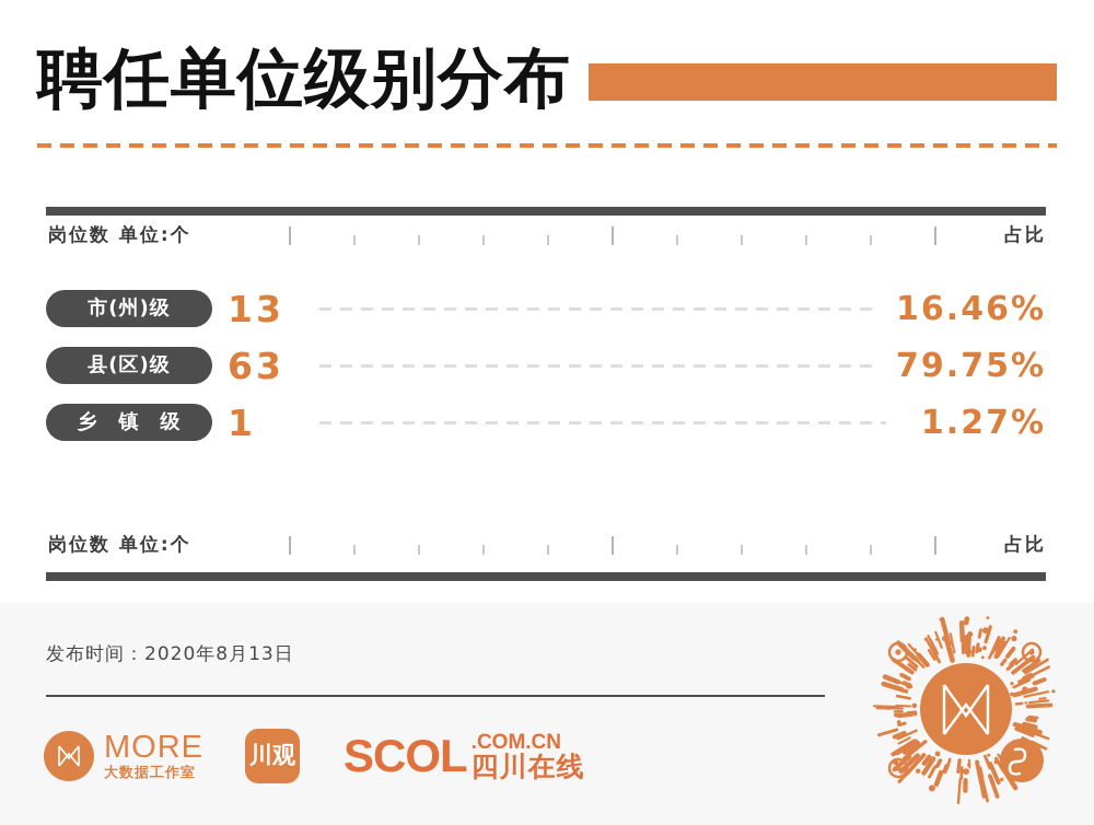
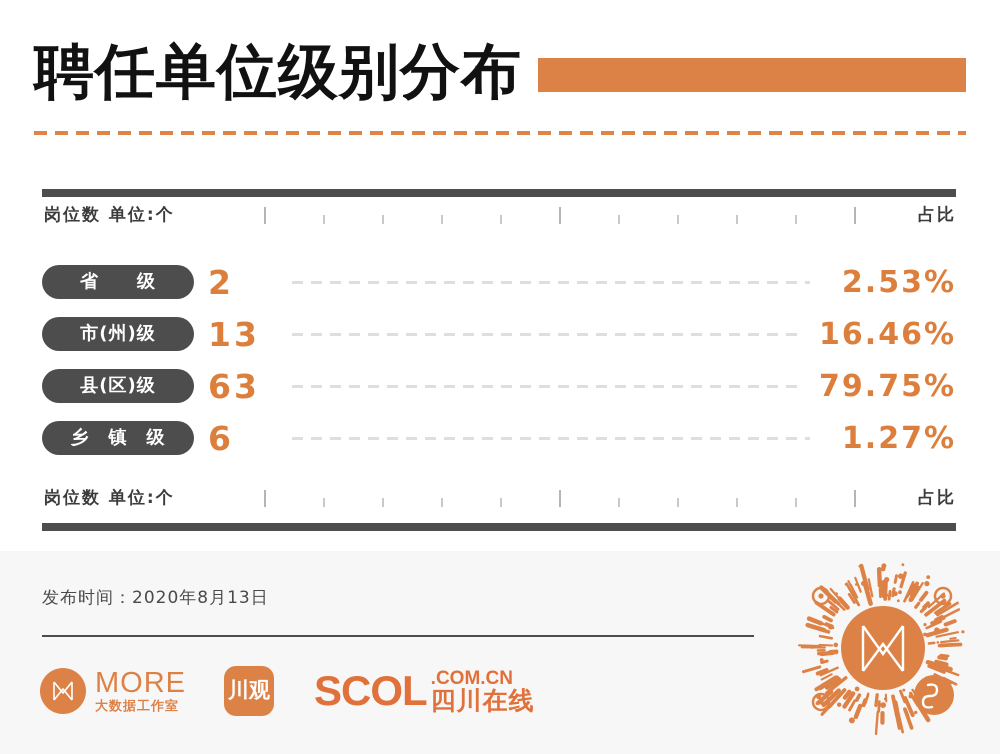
  聘任单位级别分布
  岗位数 单位:个
  占比
+ 省 级
+ 2
+ 2.53%
  市(州)级
  13
  16.46%
  县(区)级
  63
  79.75%
  乡 镇 级
- 1
+ 6
  1.27%
  岗位数 单位:个
  占比
  发布时间：2020年8月13日
  MORE
  大数据工作室
  川观
  SCOL
  .COM.CN
  四川在线
